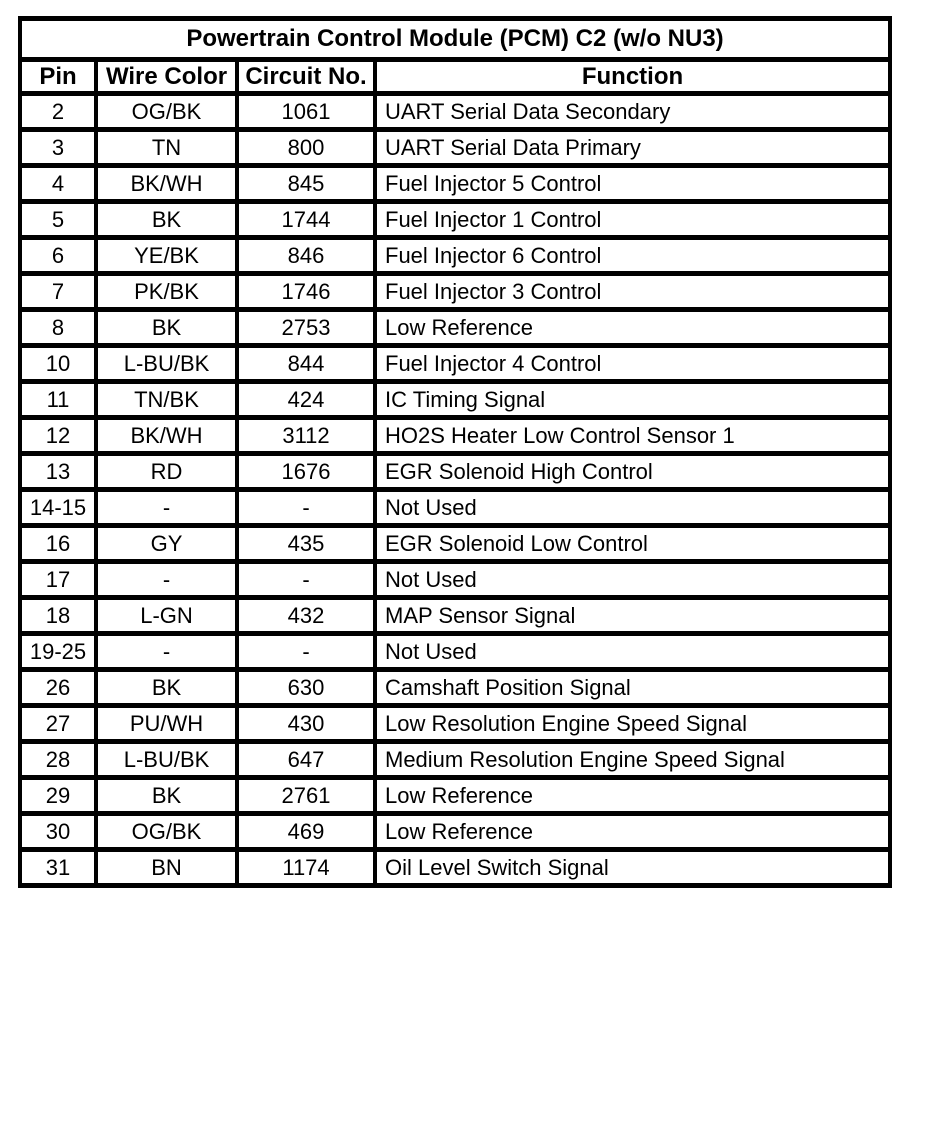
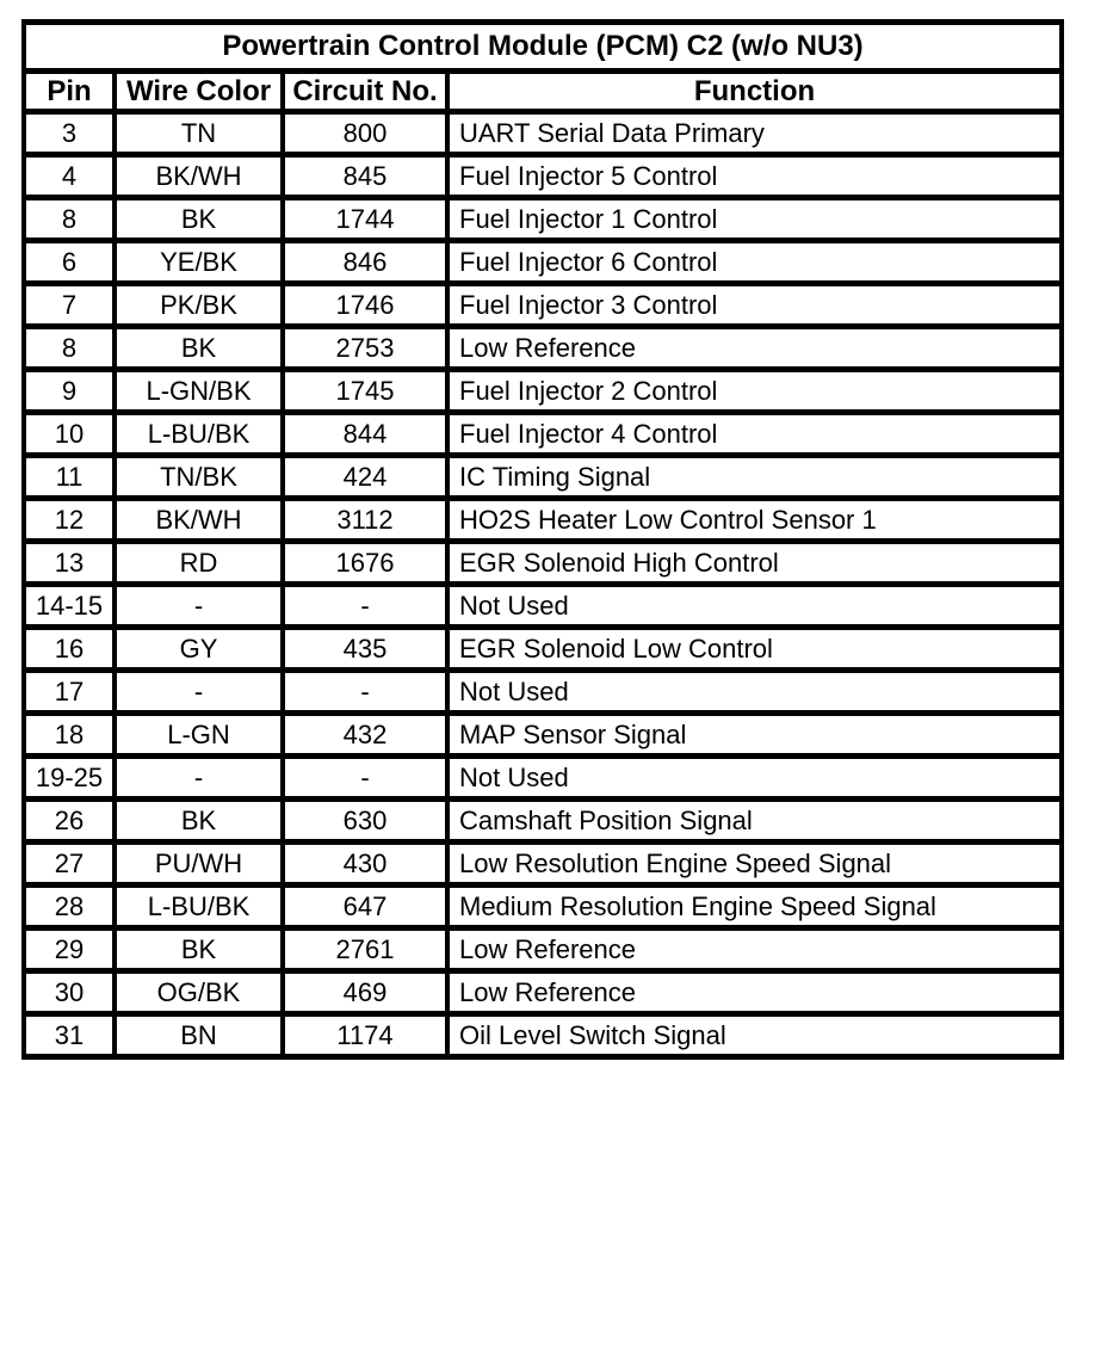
  Powertrain Control Module (PCM) C2 (w/o NU3)
  Pin	Wire Color	Circuit No.	Function
- 2	OG/BK	1061	UART Serial Data Secondary
  3	TN	800	UART Serial Data Primary
  4	BK/WH	845	Fuel Injector 5 Control
- 5	BK	1744	Fuel Injector 1 Control
+ 8	BK	1744	Fuel Injector 1 Control
  6	YE/BK	846	Fuel Injector 6 Control
  7	PK/BK	1746	Fuel Injector 3 Control
  8	BK	2753	Low Reference
+ 9	L-GN/BK	1745	Fuel Injector 2 Control
  10	L-BU/BK	844	Fuel Injector 4 Control
  11	TN/BK	424	IC Timing Signal
  12	BK/WH	3112	HO2S Heater Low Control Sensor 1
  13	RD	1676	EGR Solenoid High Control
  14-15	-	-	Not Used
  16	GY	435	EGR Solenoid Low Control
  17	-	-	Not Used
  18	L-GN	432	MAP Sensor Signal
  19-25	-	-	Not Used
  26	BK	630	Camshaft Position Signal
  27	PU/WH	430	Low Resolution Engine Speed Signal
  28	L-BU/BK	647	Medium Resolution Engine Speed Signal
  29	BK	2761	Low Reference
  30	OG/BK	469	Low Reference
  31	BN	1174	Oil Level Switch Signal
